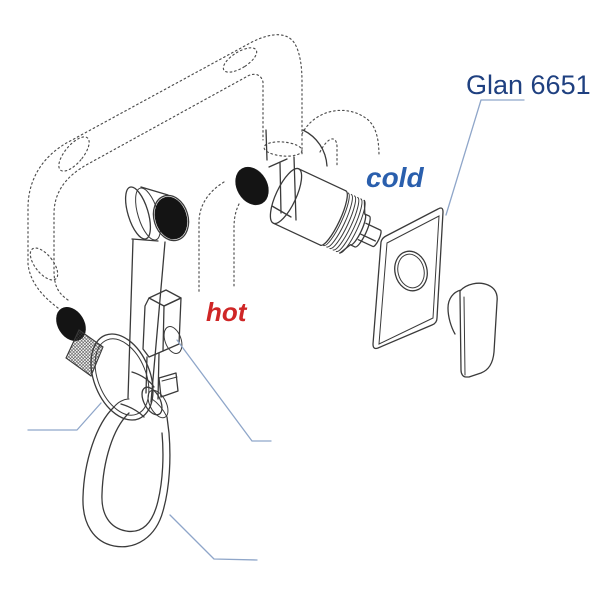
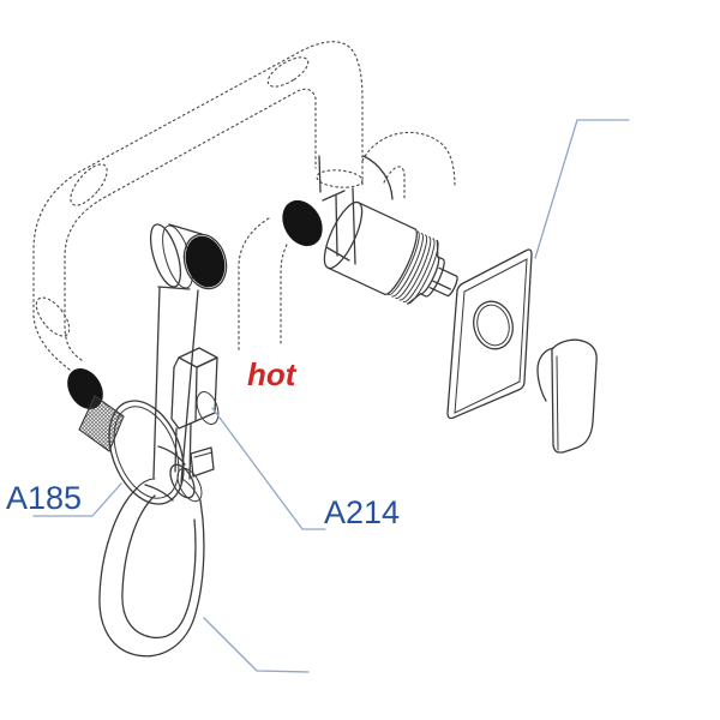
- Glan 6651
- cold
  hot
+ A185
+ A214
